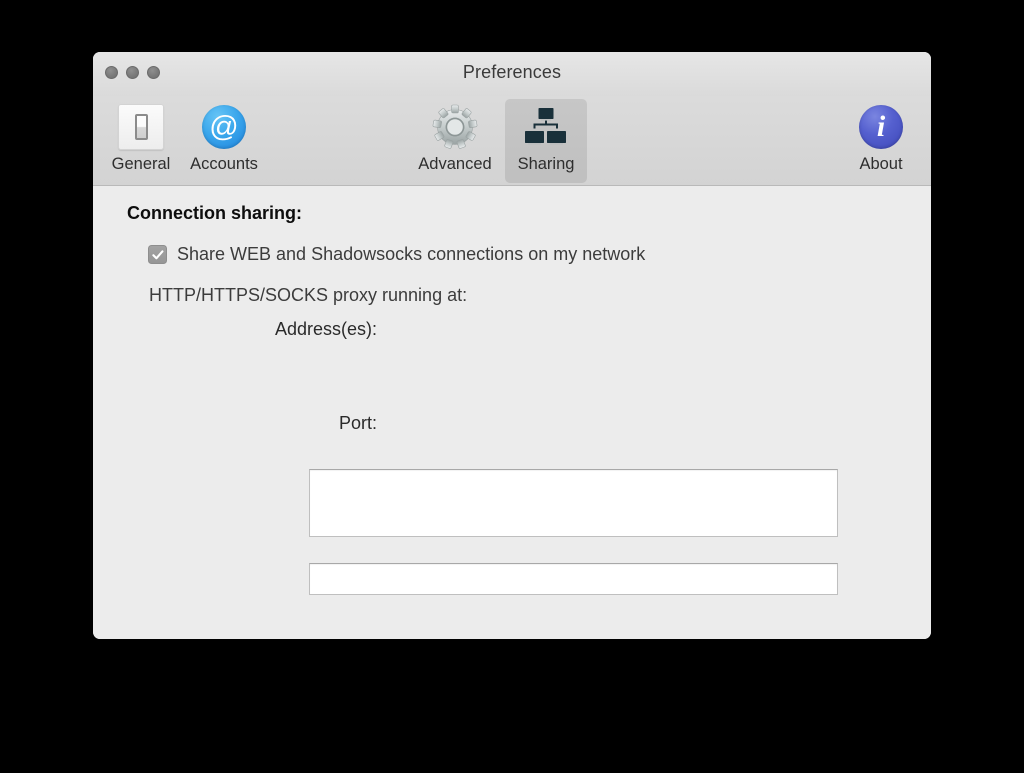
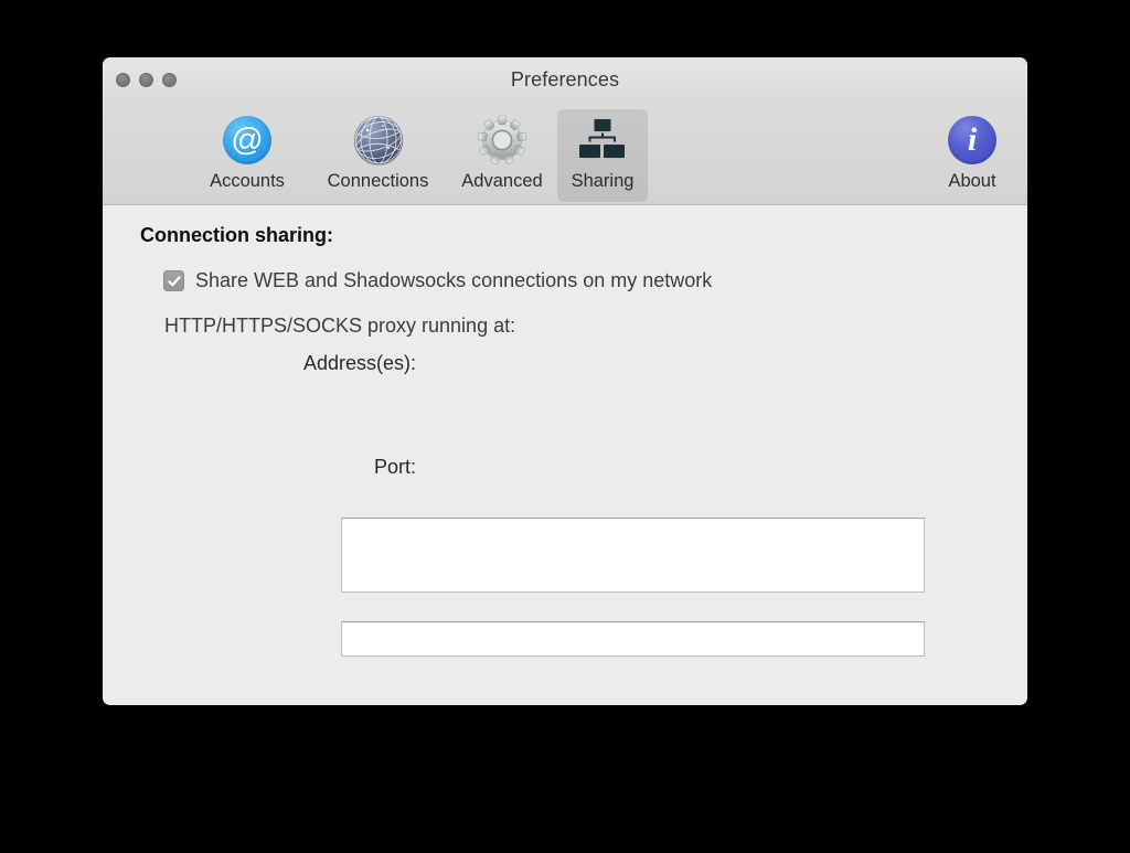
  Preferences
- General
  @
  Accounts
+ Connections
  Advanced
  Sharing
  i
  About
  Connection sharing:
  Share WEB and Shadowsocks connections on my network
  HTTP/HTTPS/SOCKS proxy running at:
  Address(es):
  Port:
